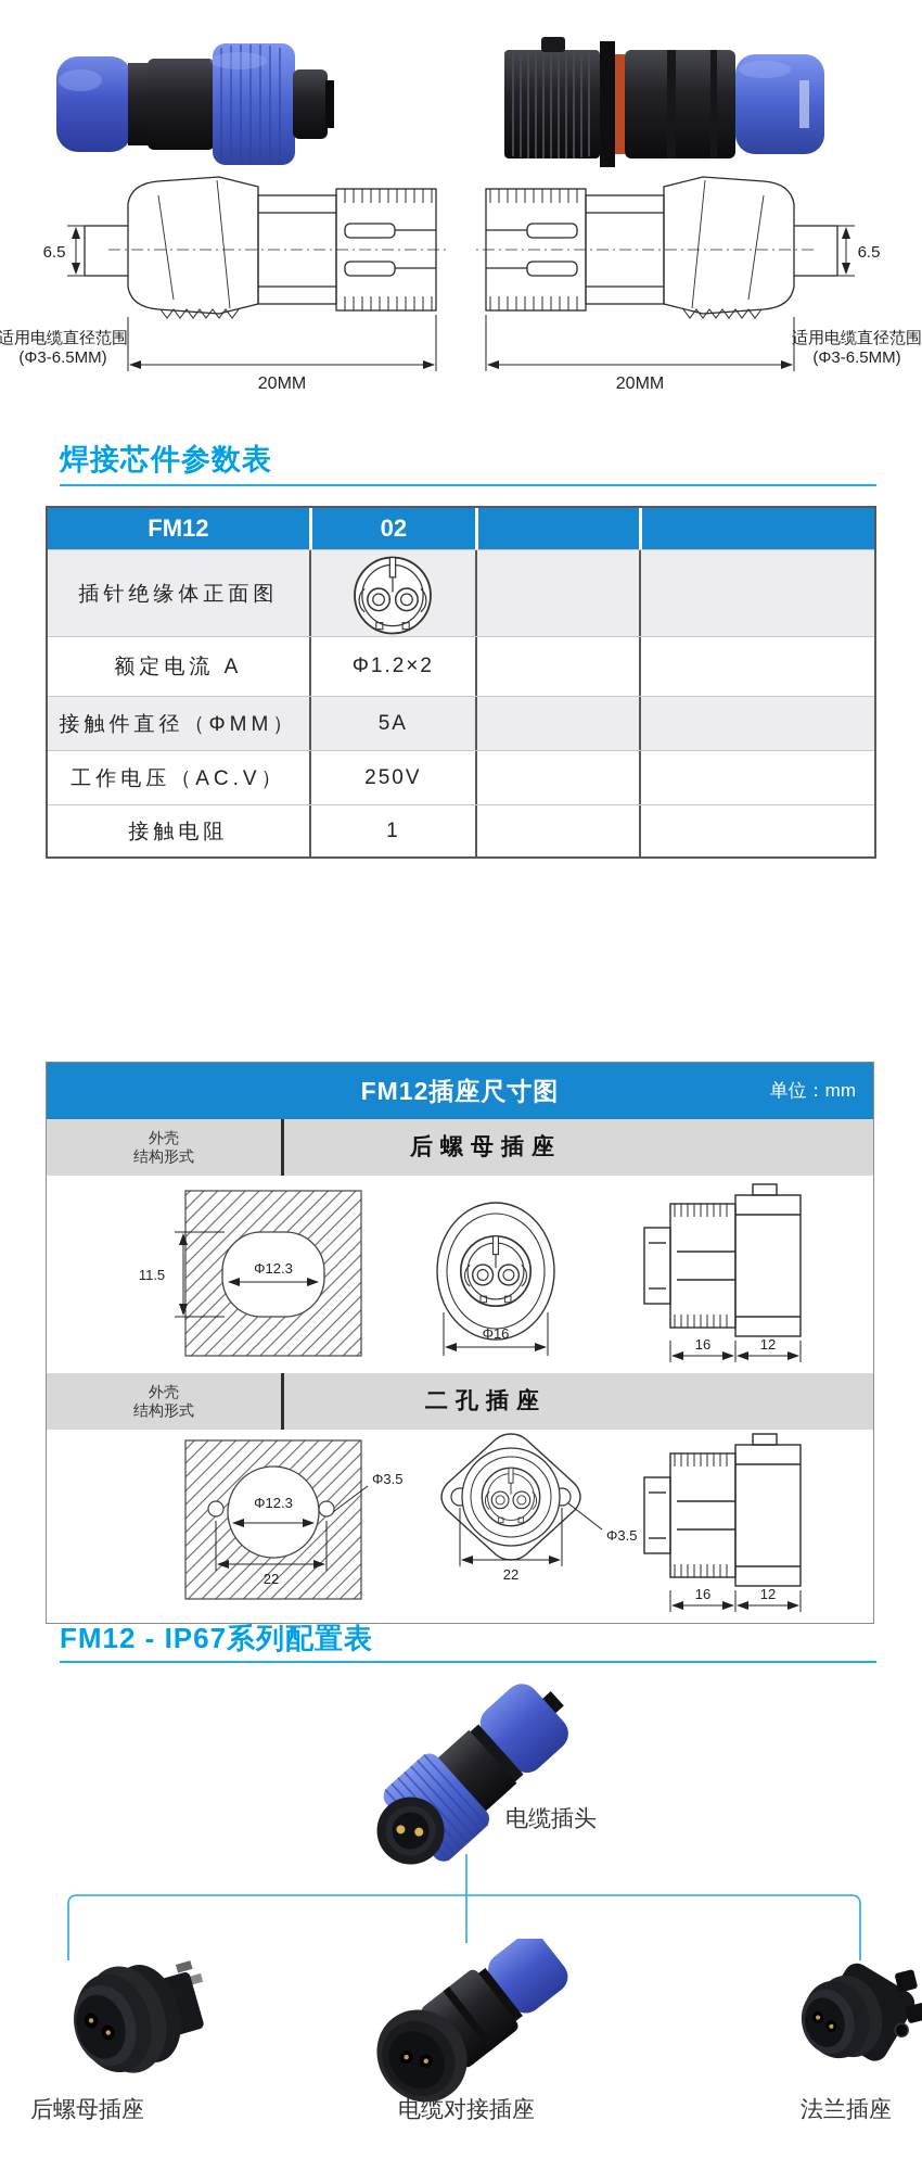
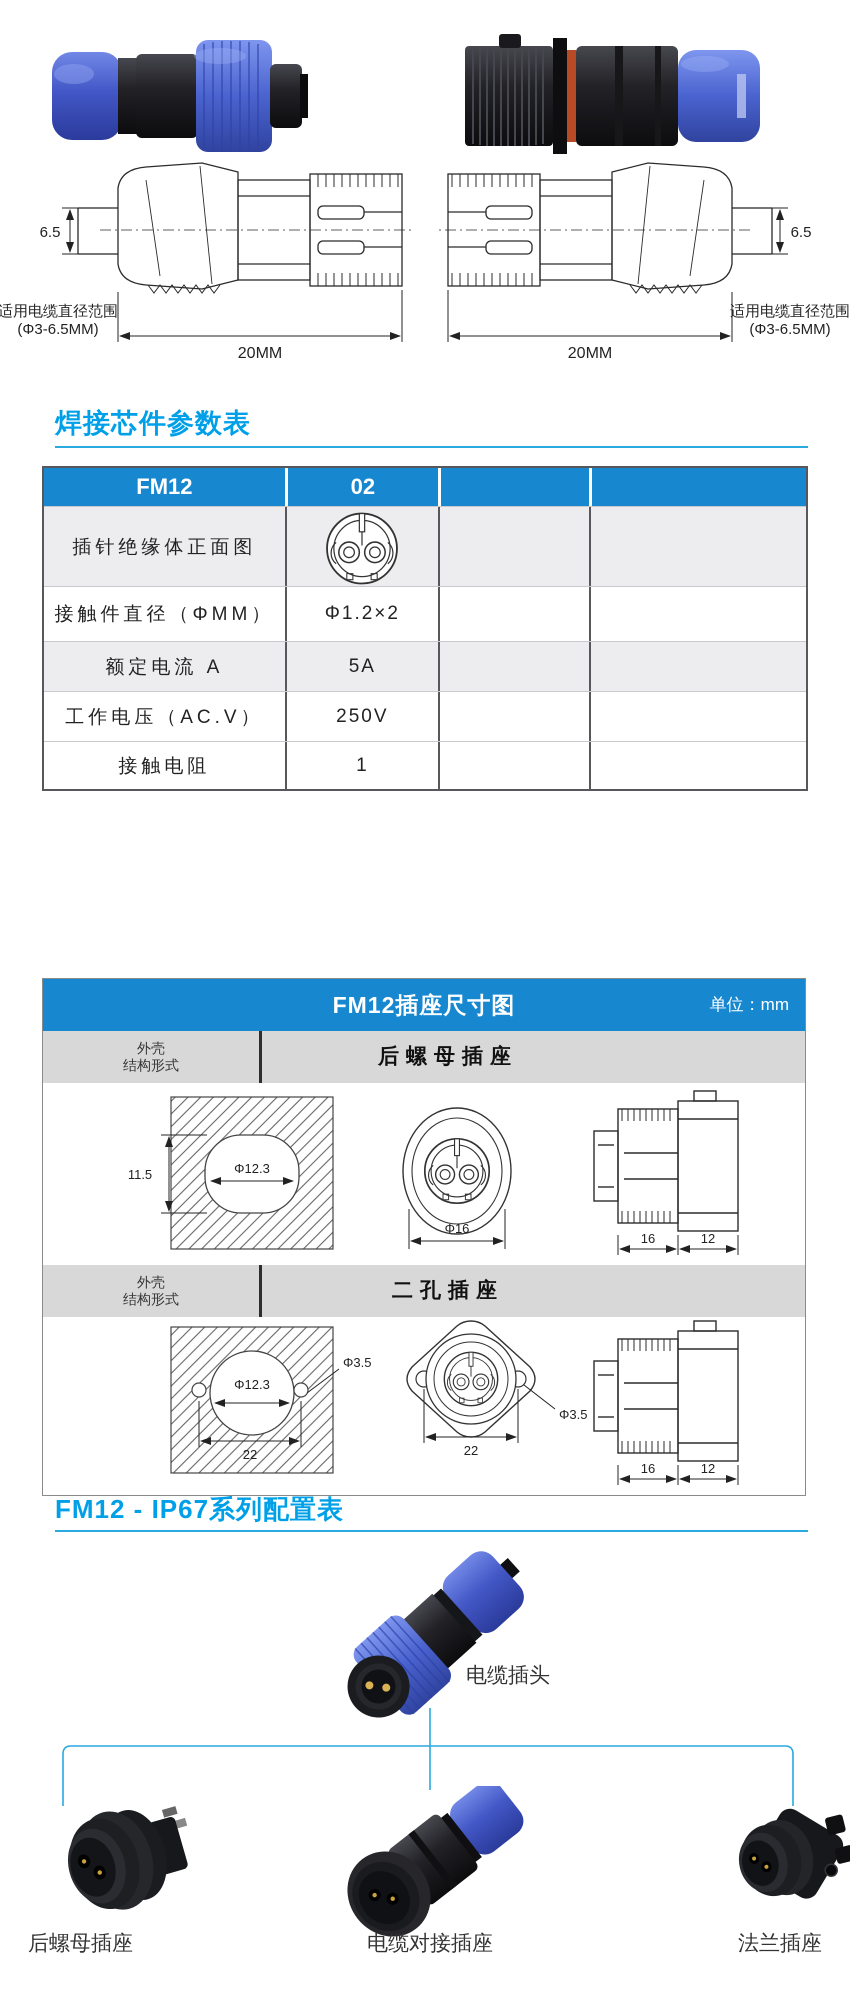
  6.5
  20MM
  适用电缆直径范围
  (Φ3-6.5MM)
  6.5
  20MM
  适用电缆直径范围
  (Φ3-6.5MM)
  焊接芯件参数表
  FM12
  02
  插针绝缘体正面图
- 额定电流 A
+ 接触件直径（ΦMM）
  Φ1.2×2
- 接触件直径（ΦMM）
+ 额定电流 A
  5A
  工作电压（AC.V）
  250V
  接触电阻
  1
  FM12插座尺寸图
  单位：mm
  外壳
  结构形式
  后螺母插座
  11.5
  Φ12.3
  Φ16
  16
  12
  外壳
  结构形式
  二孔插座
  Φ12.3
  Φ3.5
  22
  22
  Φ3.5
  16
  12
  FM12 - IP67系列配置表
  电缆插头
  后螺母插座
  电缆对接插座
  法兰插座
